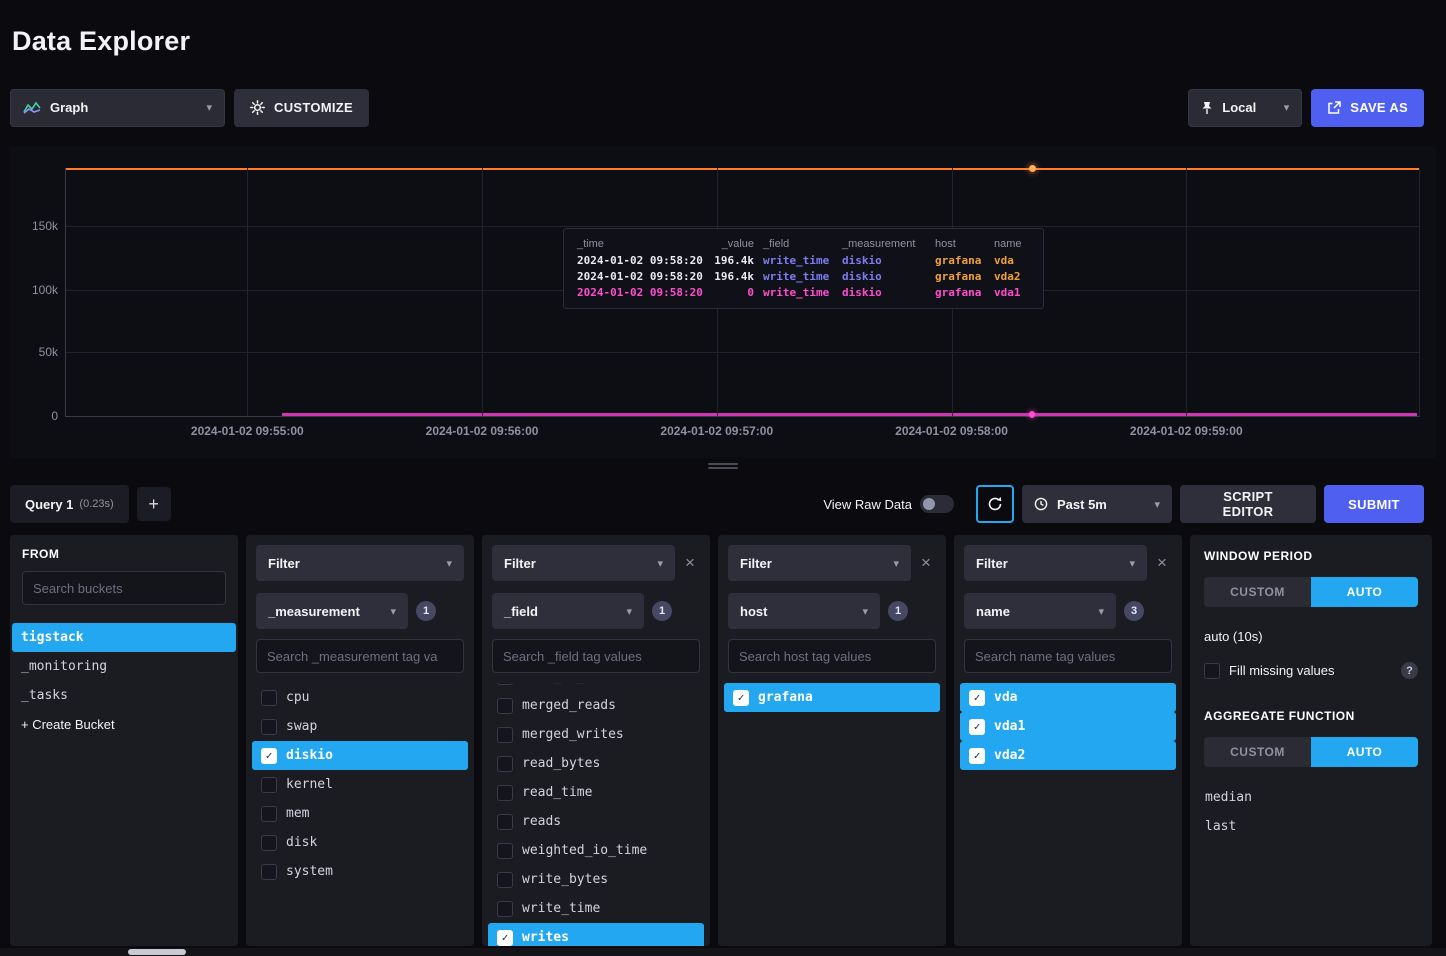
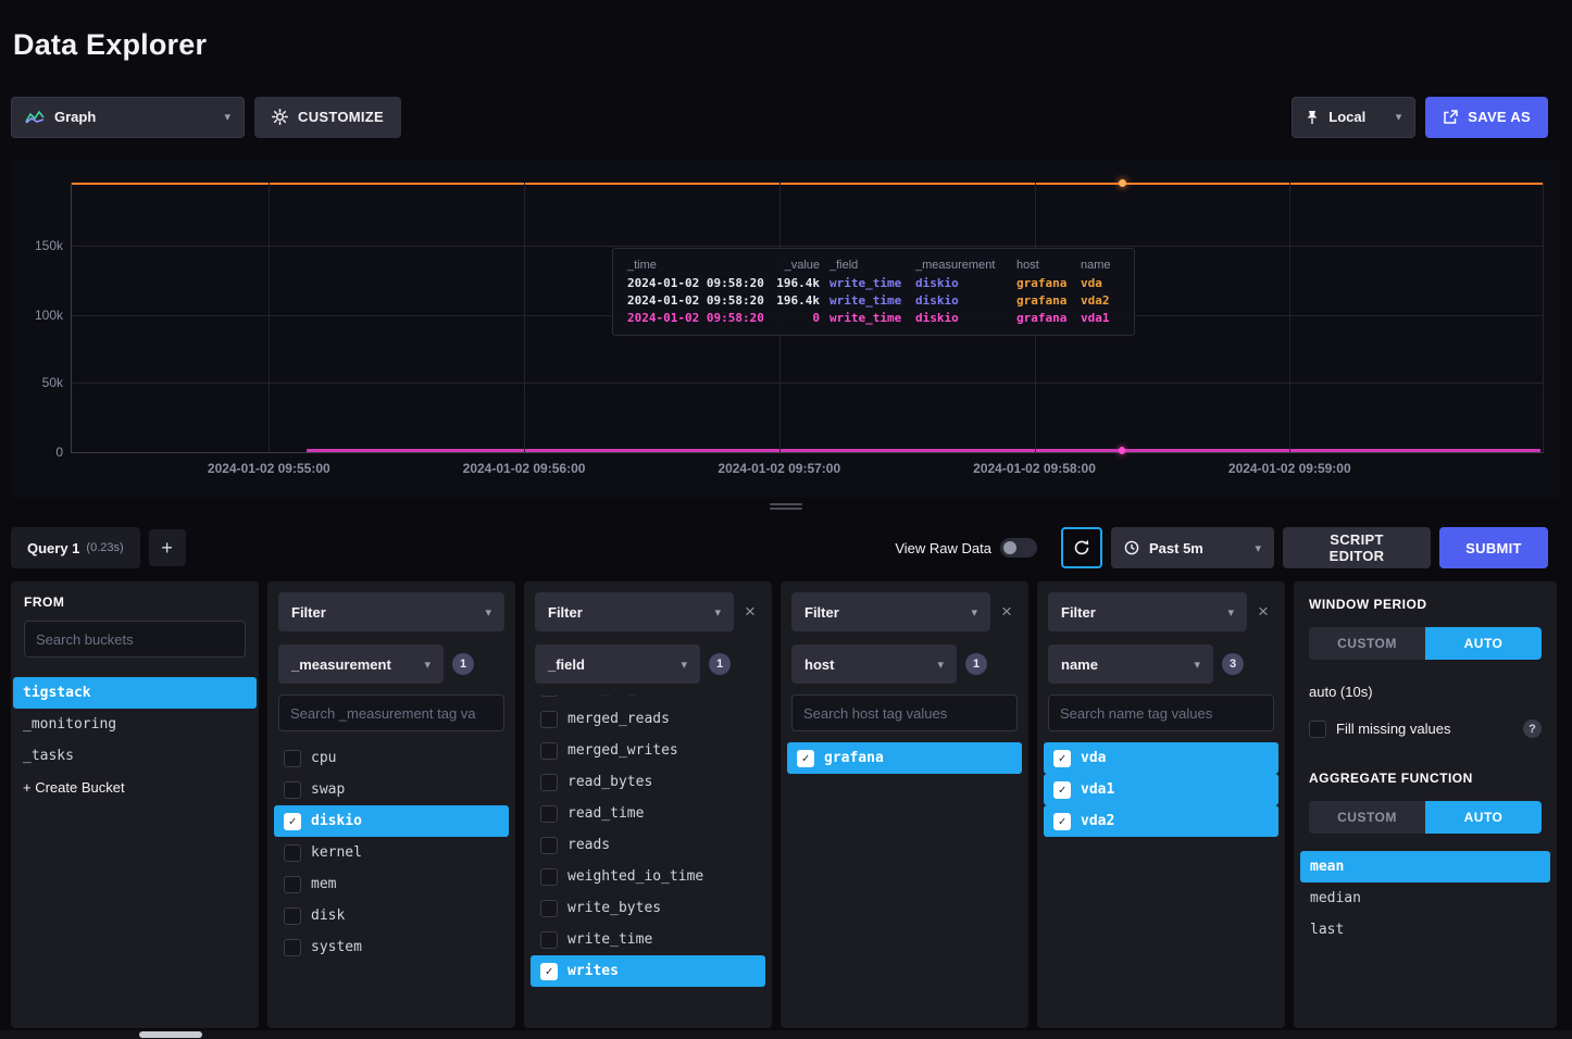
  Data Explorer
  Graph
  ▾
  CUSTOMIZE
  Local
  ▾
  SAVE AS
  150k
  100k
  50k
  0
  2024-01-02 09:55:00
  2024-01-02 09:56:00
  2024-01-02 09:57:00
  2024-01-02 09:58:00
  2024-01-02 09:59:00
  _time
  _value
  _field
  _measurement
  host
  name
  2024-01-02 09:58:20
  196.4k
  write_time
  diskio
  grafana
  vda
  2024-01-02 09:58:20
  196.4k
  write_time
  diskio
  grafana
  vda2
  2024-01-02 09:58:20
  0
  write_time
  diskio
  grafana
  vda1
  Query 1
  (0.23s)
  +
  View Raw Data
  Past 5m
  ▾
  SCRIPT EDITOR
  SUBMIT
  FROM
  Search buckets
  tigstack
  _monitoring
  _tasks
  + Create Bucket
  Filter
  ▾
  _measurement
  ▾
  1
  Search _measurement tag va
  cpu
  swap
  ✓
  diskio
  kernel
  mem
  disk
  system
  Filter
  ▾
  ×
  _field
  ▾
  1
- Search _field tag values
  merged_reads
  merged_writes
  read_bytes
  read_time
  reads
  weighted_io_time
  write_bytes
  write_time
  ✓
  writes
  Filter
  ▾
  ×
  host
  ▾
  1
  Search host tag values
  ✓
  grafana
  Filter
  ▾
  ×
  name
  ▾
  3
  Search name tag values
  ✓
  vda
  ✓
  vda1
  ✓
  vda2
  WINDOW PERIOD
  CUSTOM
  AUTO
  auto (10s)
  Fill missing values
  ?
  AGGREGATE FUNCTION
  CUSTOM
  AUTO
+ mean
  median
  last
